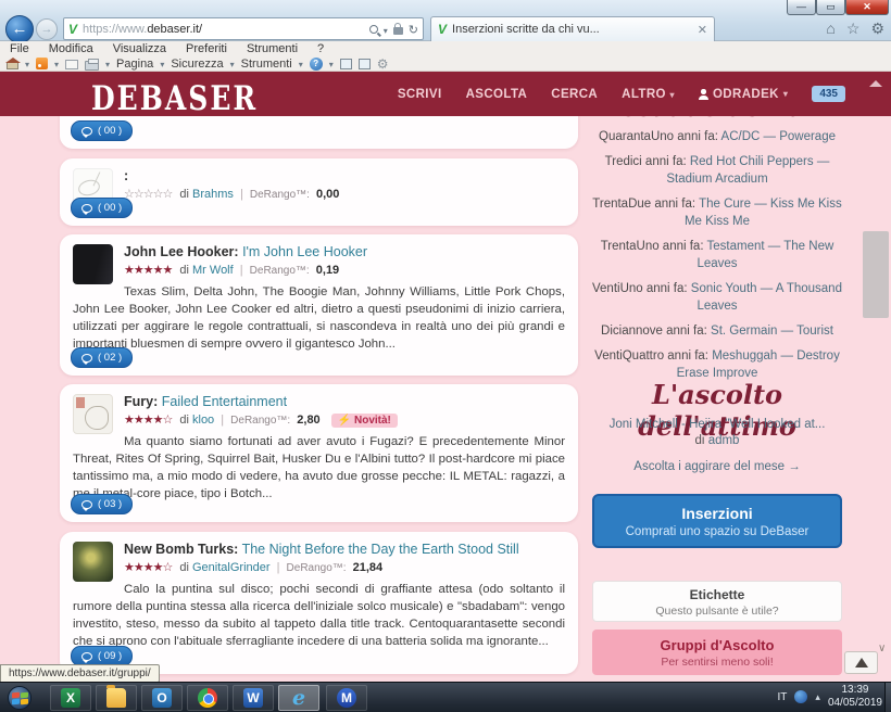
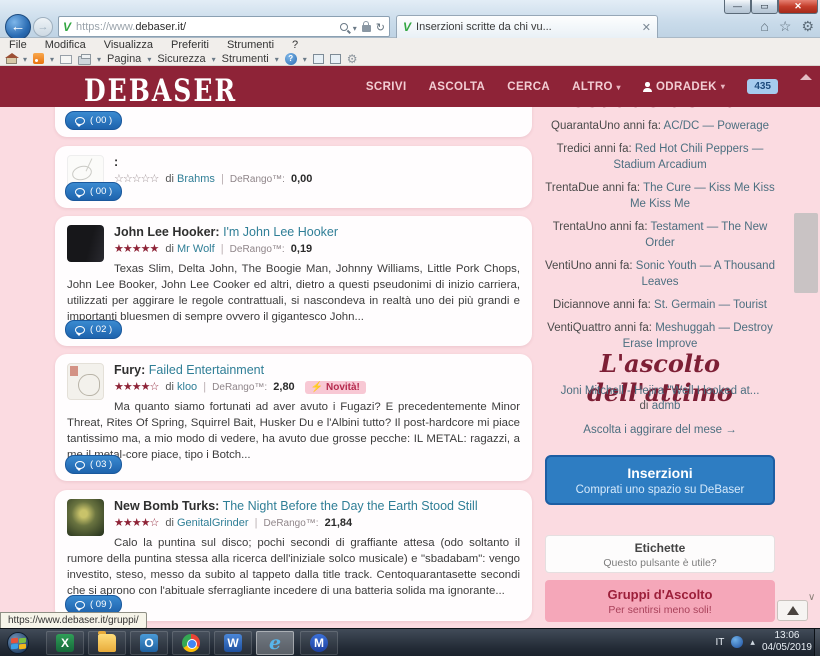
  —
  ▭
  ✕
  ←
  →
  V
  https://www.debaser.it/
  V
  Inserzioni scritte da chi vu...
  ✕
  ⌂
  ☆
  ⚙
  File Modifica Visualizza Preferiti Strumenti ?
  Pagina
  Sicurezza
  Strumenti
  ?
  ⚙
  ( 00 )
  :
  ☆☆☆☆☆ di Brahms | DeRango™: 0,00
  ( 00 )
  John Lee Hooker: I'm John Lee Hooker
  ★★★★★ di Mr Wolf | DeRango™: 0,19
  Texas Slim, Delta John, The Boogie Man, Johnny Williams, Little Pork Chops, John Lee Booker, John Lee Cooker ed altri, dietro a questi pseudonimi di inizio carriera, utilizzati per aggirare le regole contrattuali, si nascondeva in realtà uno dei più grandi e importanti bluesmen di sempre ovvero il gigantesco John...
  ( 02 )
  Fury: Failed Entertainment
  ★★★★☆ di kloo | DeRango™: 2,80 ⚡ Novità!
  Ma quanto siamo fortunati ad aver avuto i Fugazi? E precedentemente Minor Threat, Rites Of Spring, Squirrel Bait, Husker Du e l'Albini tutto? Il post-hardcore mi piace tantissimo ma, a mio modo di vedere, ha avuto due grosse pecche: IL METAL: ragazzi, a l-core piace, tipo i Botch...
  ( 03 )
  New Bomb Turks: The Night Before the Day the Earth Stood Still
  ★★★★☆ di GenitalGrinder | DeRango™: 21,84
  Calo la puntina sul disco; pochi secondi di graffiante attesa (odo soltanto il rumore della puntina stessa alla ricerca dell'iniziale solco musicale) e "sbadabam": vengo investito, steso, messo da subito al tappeto dalla title track. Centoquarantasette secondi che si aprono con l'abituale sferragliante incedere di una batteria solida ma ignorante...
  ( 09 )
  QuarantaUno anni fa: AC/DC — Powerage
  Tredici anni fa: Red Hot Chili Peppers — Stadium Arcadium
  TrentaDue anni fa: The Cure — Kiss Me Kiss Me Kiss Me
- TrentaUno anni fa: Testament — The New Leaves
+ TrentaUno anni fa: Testament — The New Order
  VentiUno anni fa: Sonic Youth — A Thousand Leaves
  Diciannove anni fa: St. Germain — Tourist
  VentiQuattro anni fa: Meshuggah — Destroy Erase Improve
  L'ascolto dell'attimo
  Joni Mitchell - Hejira "Well I looked at...
  di admb
  Ascolta i aggirare del mese →
  Inserzioni
  Comprati uno spazio su DeBaser
  Etichette
  Questo pulsante è utile?
  Gruppi d'Ascolto
  Per sentirsi meno soli!
  ∨
  https://www.debaser.it/gruppi/
  DEBASER
  SCRIVI
  ASCOLTA
  CERCA
  ALTRO ▾
  ODRADEK
  ▾
  435
  X
  O
  W
  e
  M
  IT
  ▴
- 13:39
+ 13:06
  04/05/2019
